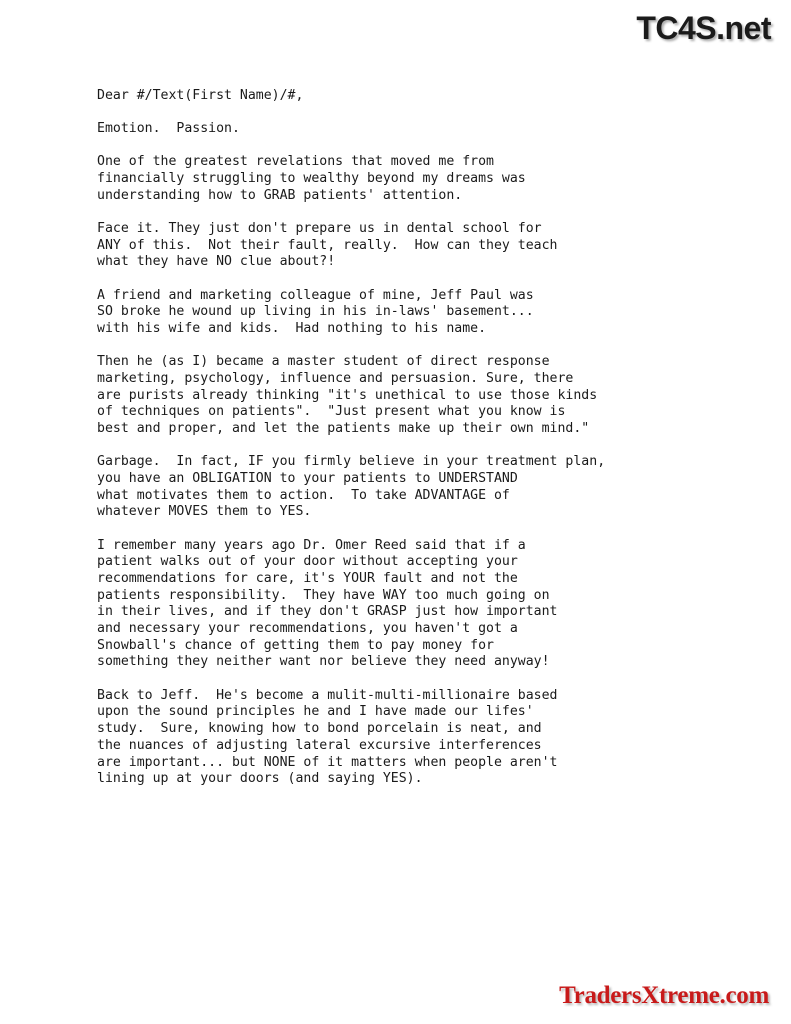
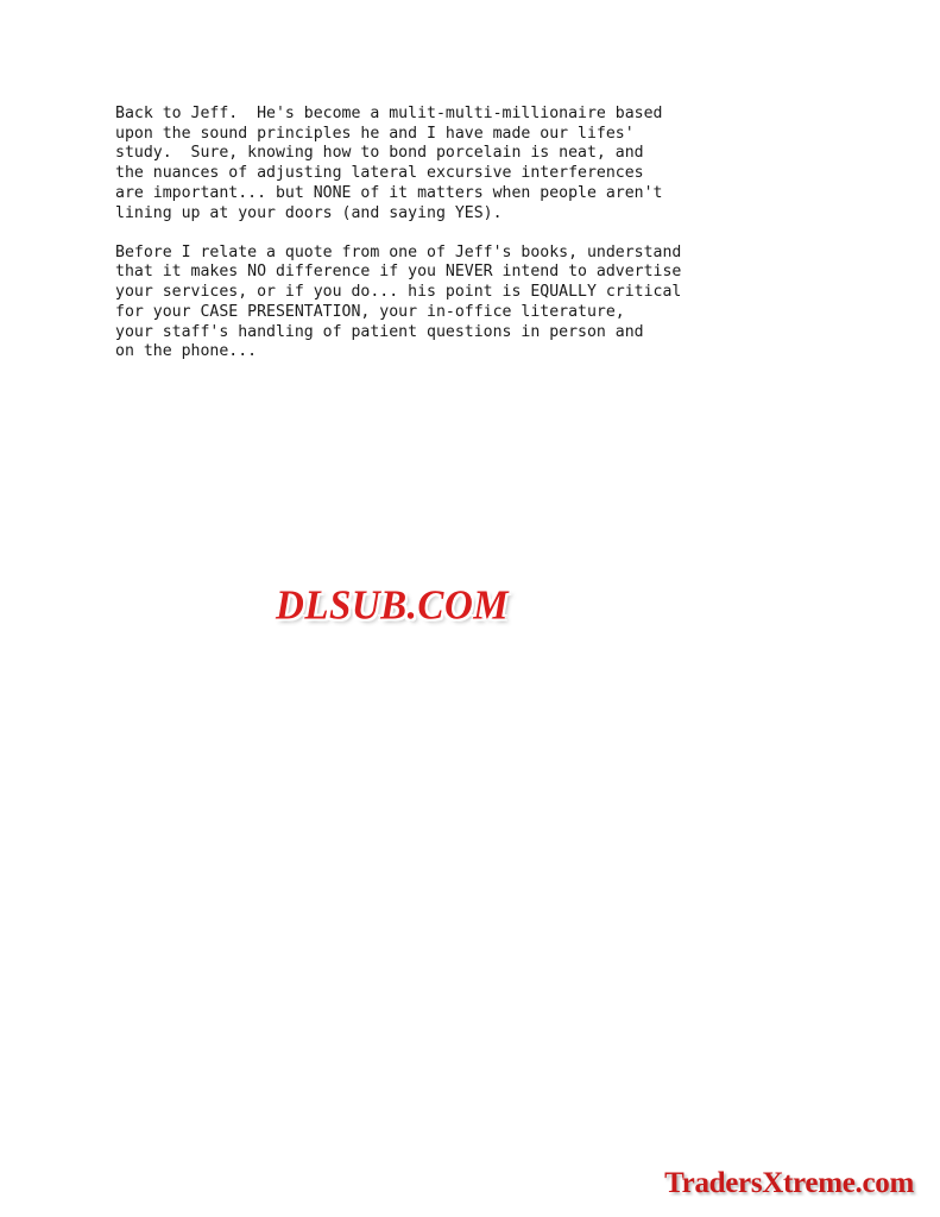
- TC4S.net
- Dear #/Text(First Name)/#,
- Emotion. Passion.
- One of the greatest revelations that moved me from
- financially struggling to wealthy beyond my dreams was
- understanding how to GRAB patients' attention.
- Face it. They just don't prepare us in dental school for
- ANY of this. Not their fault, really. How can they teach
- what they have NO clue about?!
- A friend and marketing colleague of mine, Jeff Paul was
- SO broke he wound up living in his in-laws' basement...
- with his wife and kids. Had nothing to his name.
- Then he (as I) became a master student of direct response
- marketing, psychology, influence and persuasion. Sure, there
- are purists already thinking "it's unethical to use those kinds
- of techniques on patients". "Just present what you know is
- best and proper, and let the patients make up their own mind."
- Garbage. In fact, IF you firmly believe in your treatment plan,
- you have an OBLIGATION to your patients to UNDERSTAND
- what motivates them to action. To take ADVANTAGE of
- whatever MOVES them to YES.
- I remember many years ago Dr. Omer Reed said that if a
- patient walks out of your door without accepting your
- recommendations for care, it's YOUR fault and not the
- patients responsibility. They have WAY too much going on
- in their lives, and if they don't GRASP just how important
- and necessary your recommendations, you haven't got a
- Snowball's chance of getting them to pay money for
- something they neither want nor believe they need anyway!
  Back to Jeff. He's become a mulit-multi-millionaire based
  upon the sound principles he and I have made our lifes'
  study. Sure, knowing how to bond porcelain is neat, and
  the nuances of adjusting lateral excursive interferences
  are important... but NONE of it matters when people aren't
  lining up at your doors (and saying YES).
+ Before I relate a quote from one of Jeff's books, understand
+ that it makes NO difference if you NEVER intend to advertise
+ your services, or if you do... his point is EQUALLY critical
+ for your CASE PRESENTATION, your in-office literature,
+ your staff's handling of patient questions in person and
+ on the phone...
+ DLSUB.COM
  TradersXtreme.com
